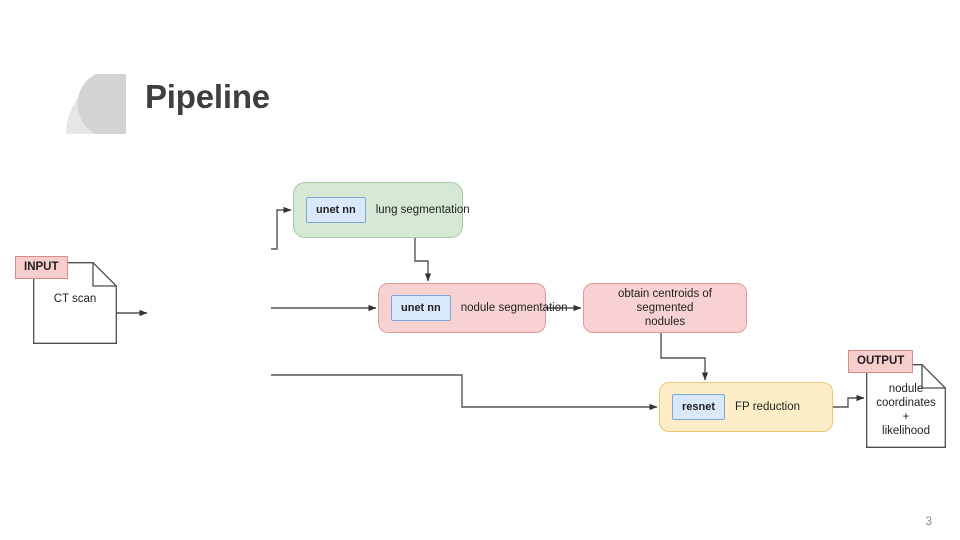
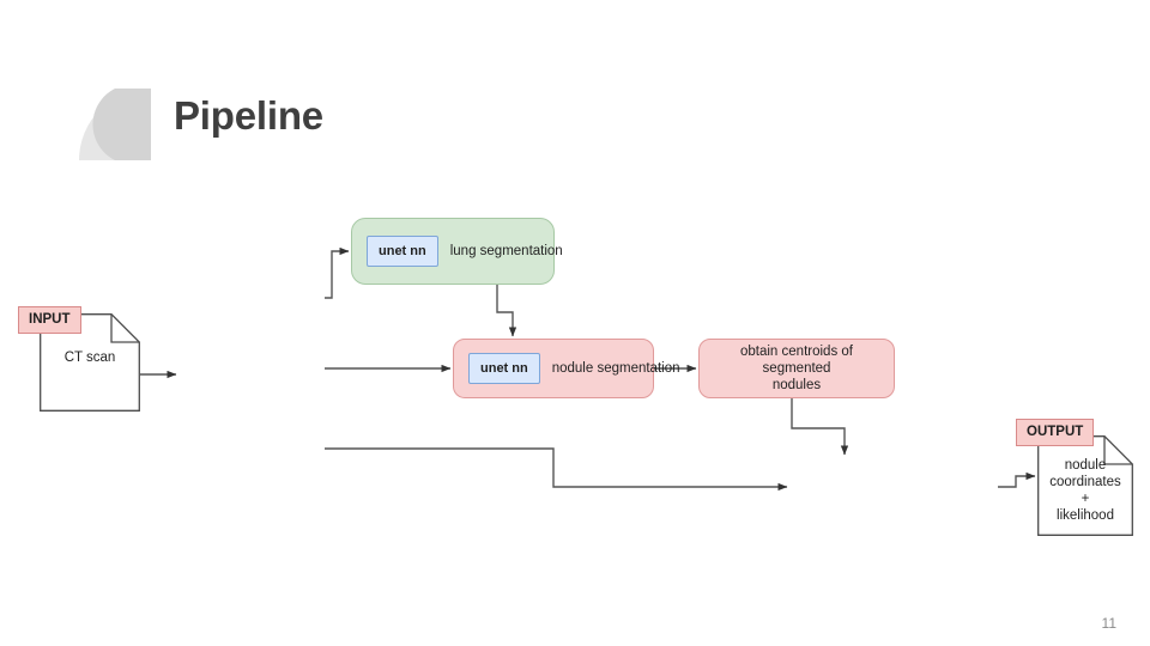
  Pipeline
- 3
+ 11
  CT scan
  INPUT
  unet nn
  lung segmentation
  unet nn
  nodule segmentation
  obtain centroids of segmented
  nodules
- resnet
- FP reduction
  nodule
  coordinates
  +
  likelihood
  OUTPUT
